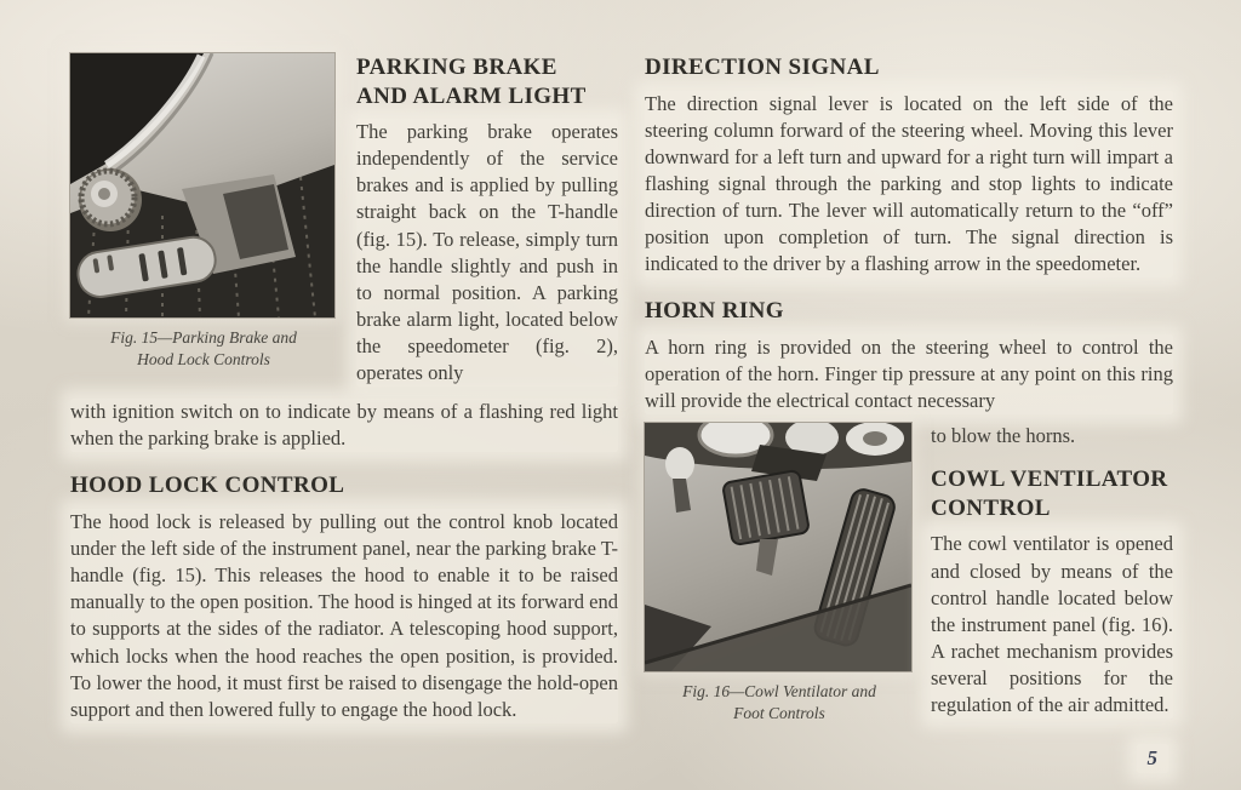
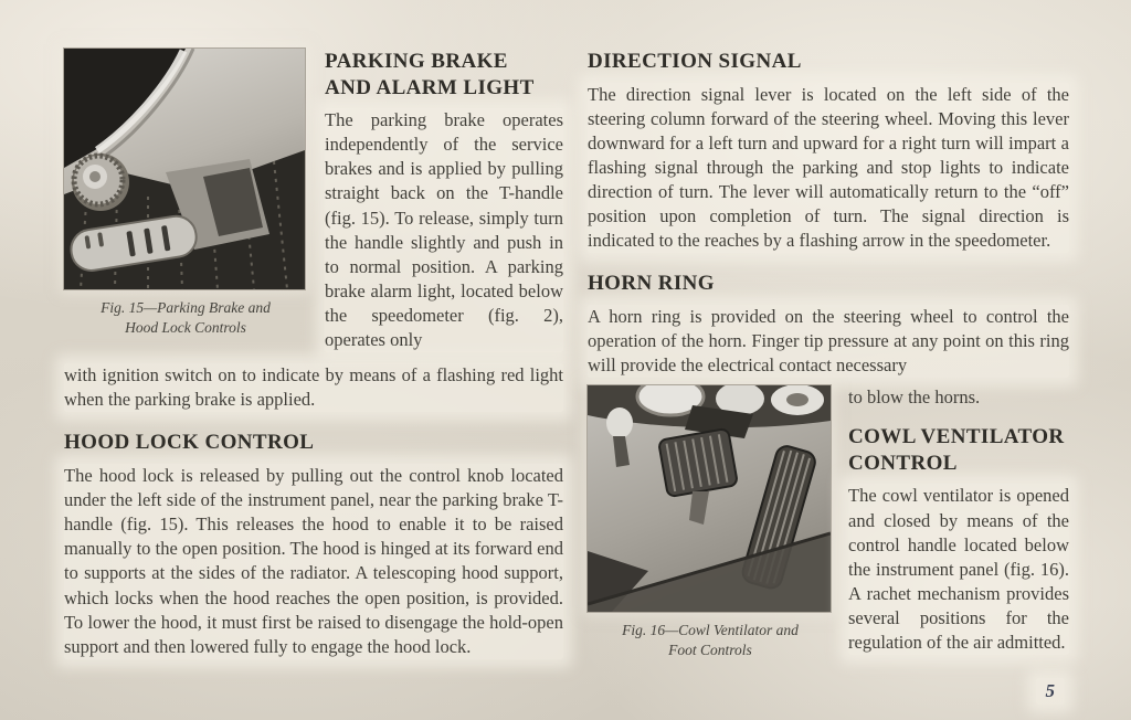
  Fig. 15—Parking Brake and
  Hood Lock Controls
  PARKING BRAKE
  AND ALARM LIGHT
  The parking brake operates independently of the service brakes and is applied by pulling straight back on the T-handle (fig. 15). To release, simply turn the handle slightly and push in to normal position. A parking brake alarm light, located below the speedometer (fig. 2), operates only
  with ignition switch on to indicate by means of a flashing red light when the parking brake is applied.
  HOOD LOCK CONTROL
  The hood lock is released by pulling out the control knob located under the left side of the instrument panel, near the parking brake T-handle (fig. 15). This releases the hood to enable it to be raised manually to the open position. The hood is hinged at its forward end to supports at the sides of the radiator. A telescoping hood support, which locks when the hood reaches the open position, is provided. To lower the hood, it must first be raised to disengage the hold-open support and then lowered fully to engage the hood lock.
  DIRECTION SIGNAL
- The direction signal lever is located on the left side of the steering column forward of the steering wheel. Moving this lever downward for a left turn and upward for a right turn will impart a flashing signal through the parking and stop lights to indicate direction of turn. The lever will automatically return to the “off” position upon completion of turn. The signal direction is indicated to the driver by a flashing arrow in the speedometer.
+ The direction signal lever is located on the left side of the steering column forward of the steering wheel. Moving this lever downward for a left turn and upward for a right turn will impart a flashing signal through the parking and stop lights to indicate direction of turn. The lever will automatically return to the “off” position upon completion of turn. The signal direction is indicated to the reaches by a flashing arrow in the speedometer.
  HORN RING
  A horn ring is provided on the steering wheel to control the operation of the horn. Finger tip pressure at any point on this ring will provide the electrical contact necessary
  Fig. 16—Cowl Ventilator and
  Foot Controls
  to blow the horns.
  COWL VENTILATOR
  CONTROL
  The cowl ventilator is opened and closed by means of the control handle located below the instrument panel (fig. 16). A rachet mechanism provides several positions for the regulation of the air admitted.
  5
